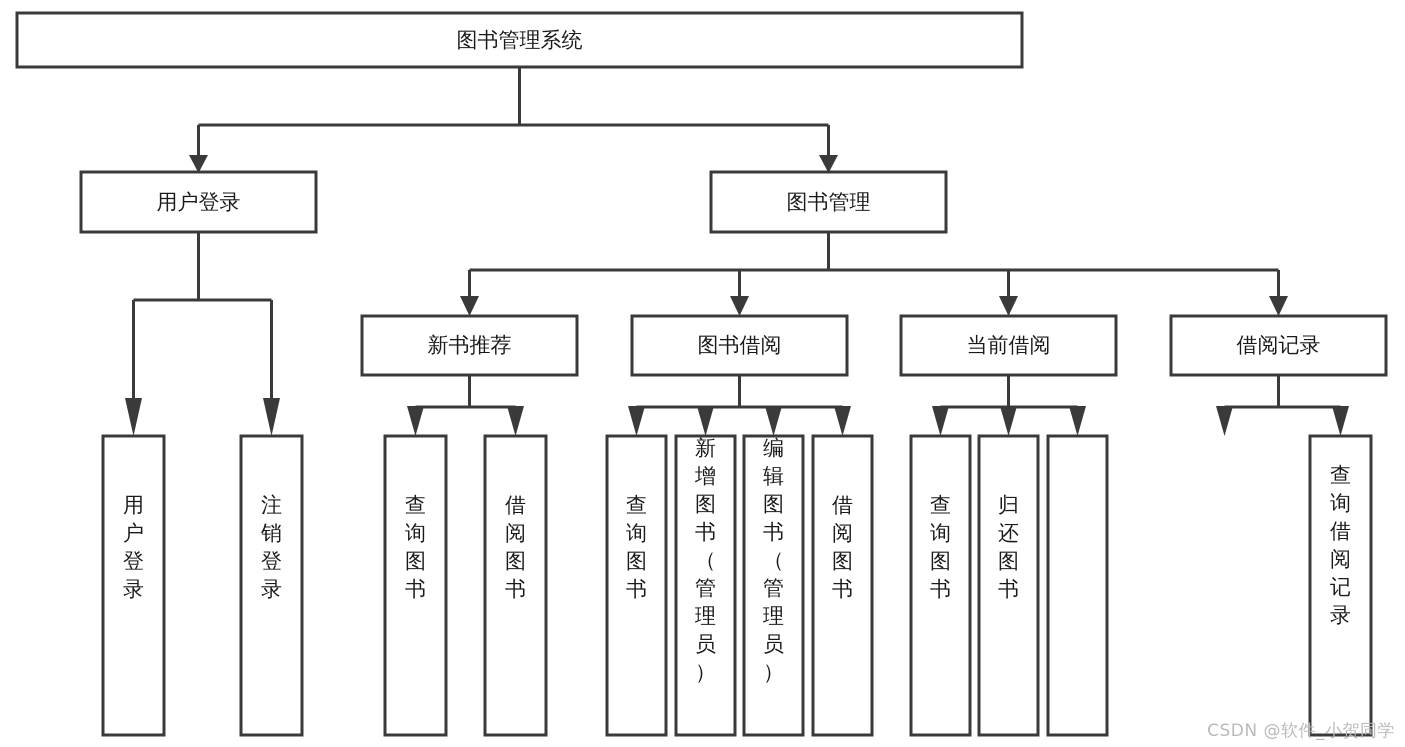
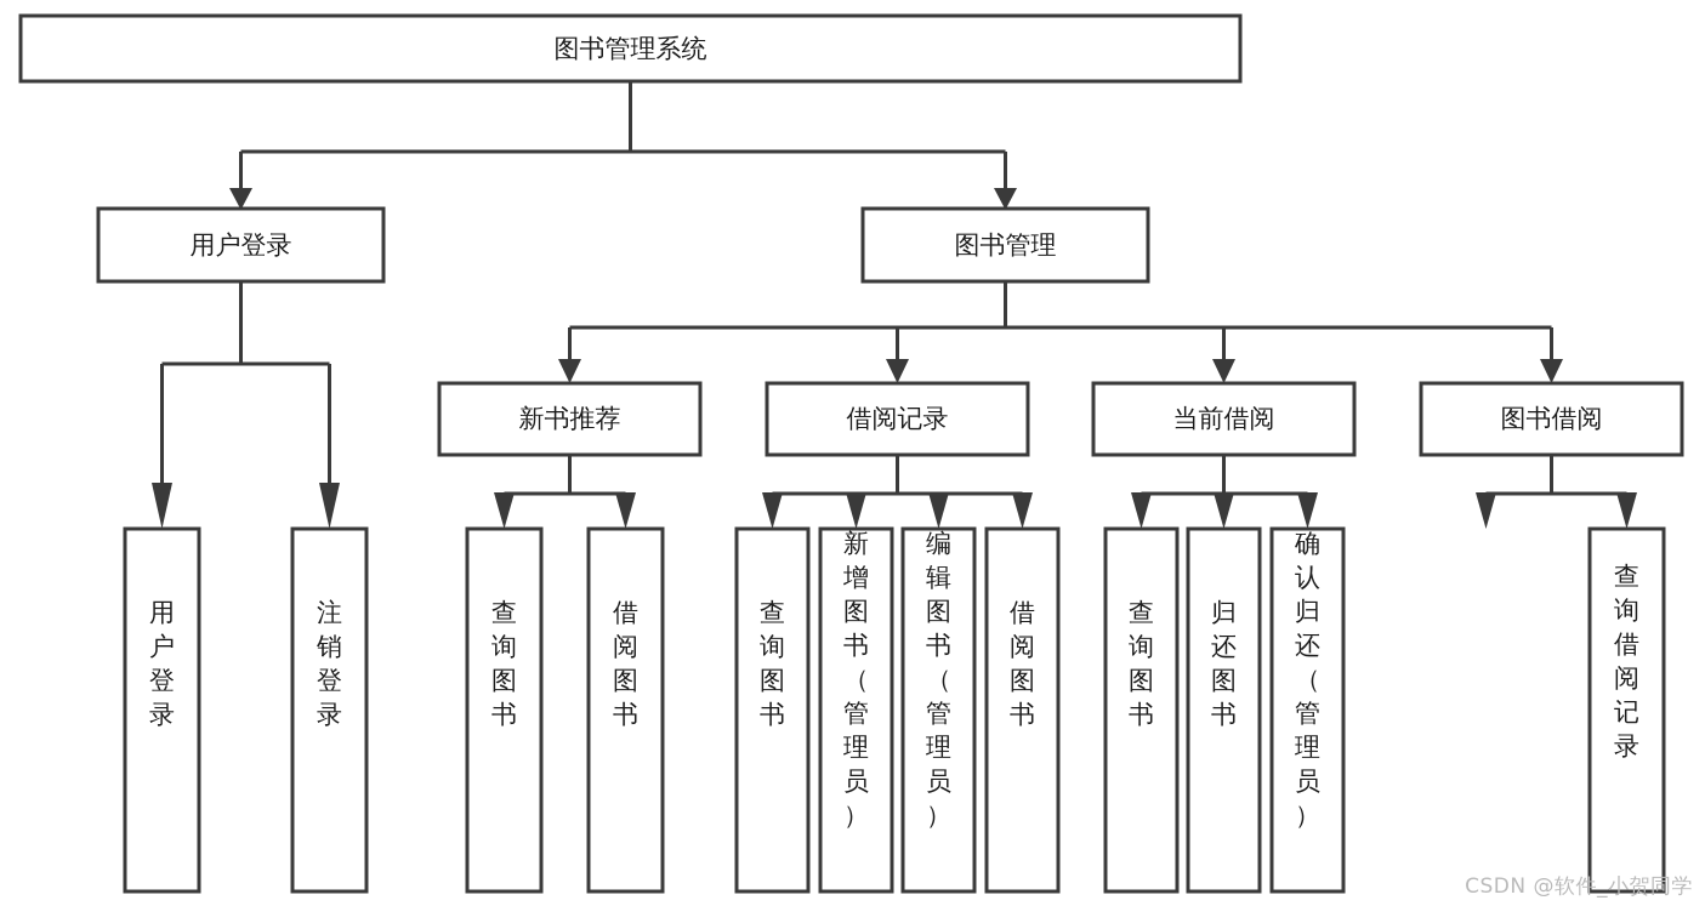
  图书管理系统
  用户登录
  图书管理
  新书推荐
- 图书借阅
+ 借阅记录
  当前借阅
- 借阅记录
+ 图书借阅
  用户登录
  注销登录
  查询图书
  借阅图书
  查询图书
  新增图书（管理员）
  编辑图书（管理员）
  借阅图书
  查询图书
  归还图书
+ 确认归还（管理员）
  查询借阅记录
  CSDN @软件_小贺同学
